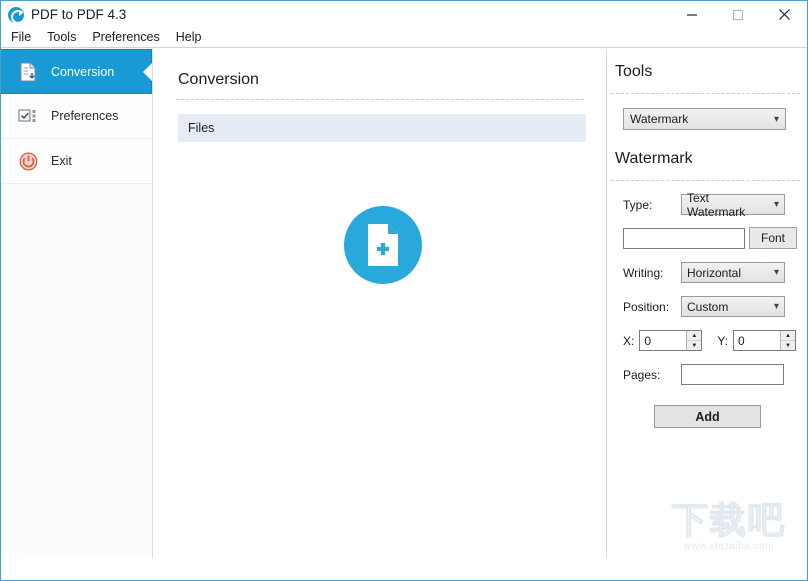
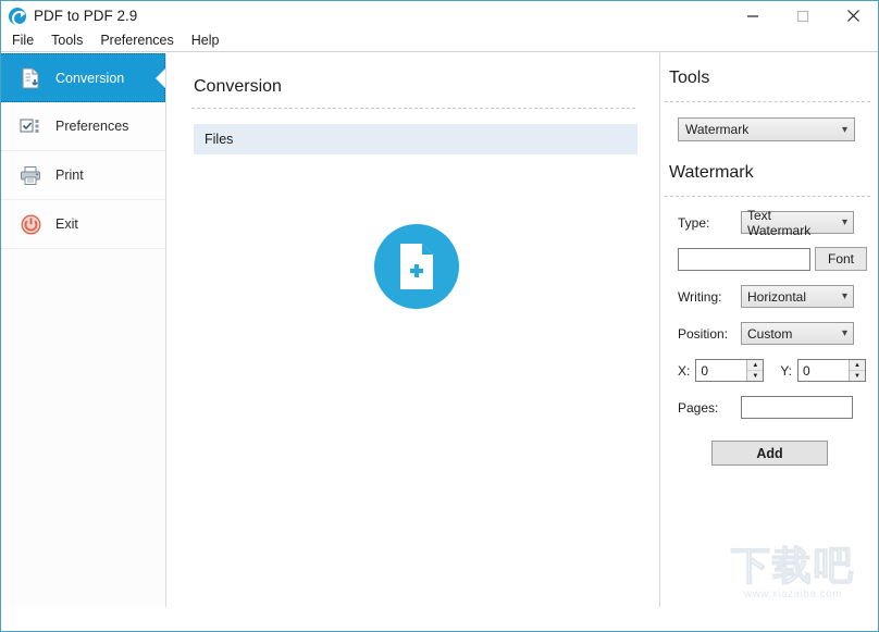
- PDF to PDF 4.3
+ PDF to PDF 2.9
  File
  Tools
  Preferences
  Help
  Conversion
  Preferences
+ Print
  Exit
  Conversion
  Files
  Tools
  Watermark
  ▾
  Watermark
  Type:
  Text Watermark
  ▾
  Font
  Writing:
  Horizontal
  ▾
  Position:
  Custom
  ▾
  X:
  0
  Y:
  0
  Pages:
  Add
  下载吧
  www.xiazaiba.com
